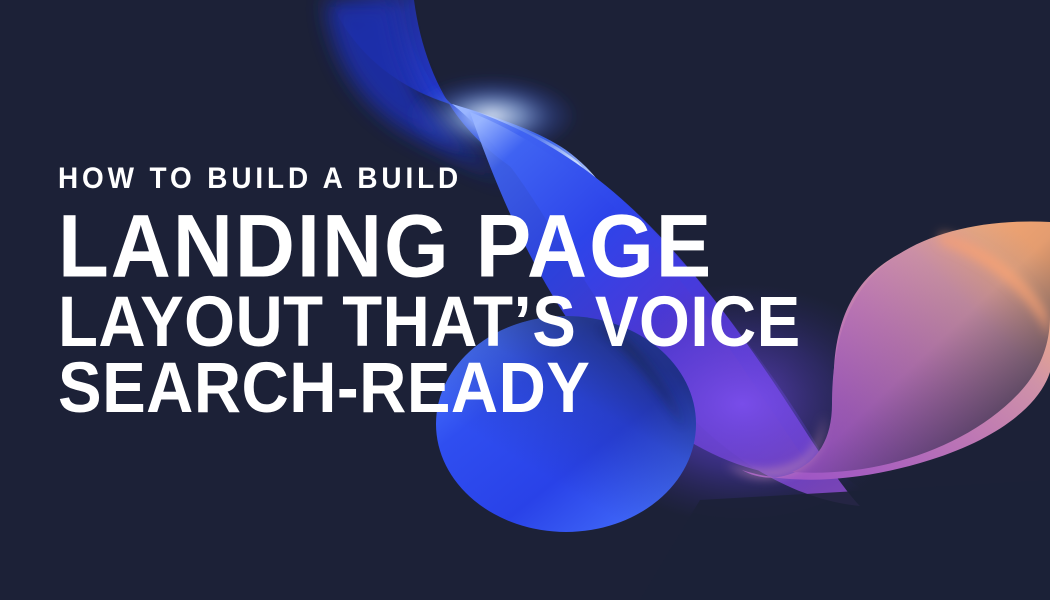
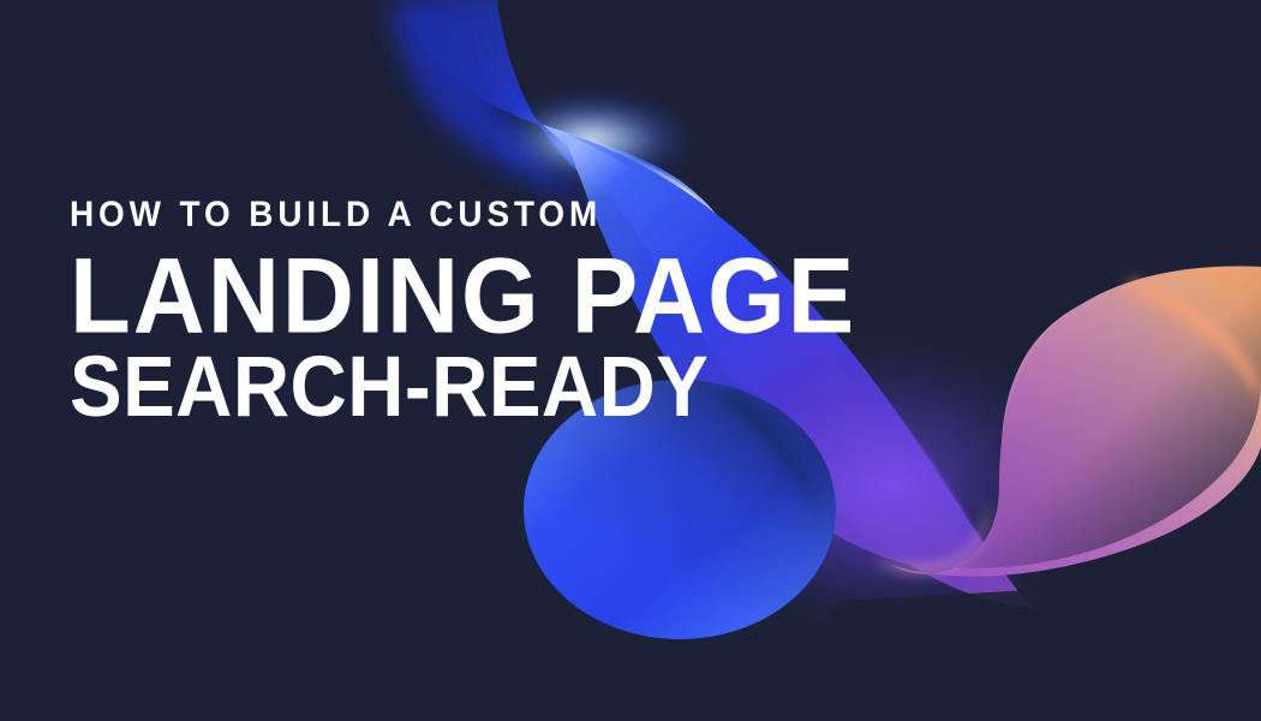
- HOW TO BUILD A BUILD
+ HOW TO BUILD A CUSTOM
  LANDING PAGE
- LAYOUT THAT’S VOICE
  SEARCH-READY
